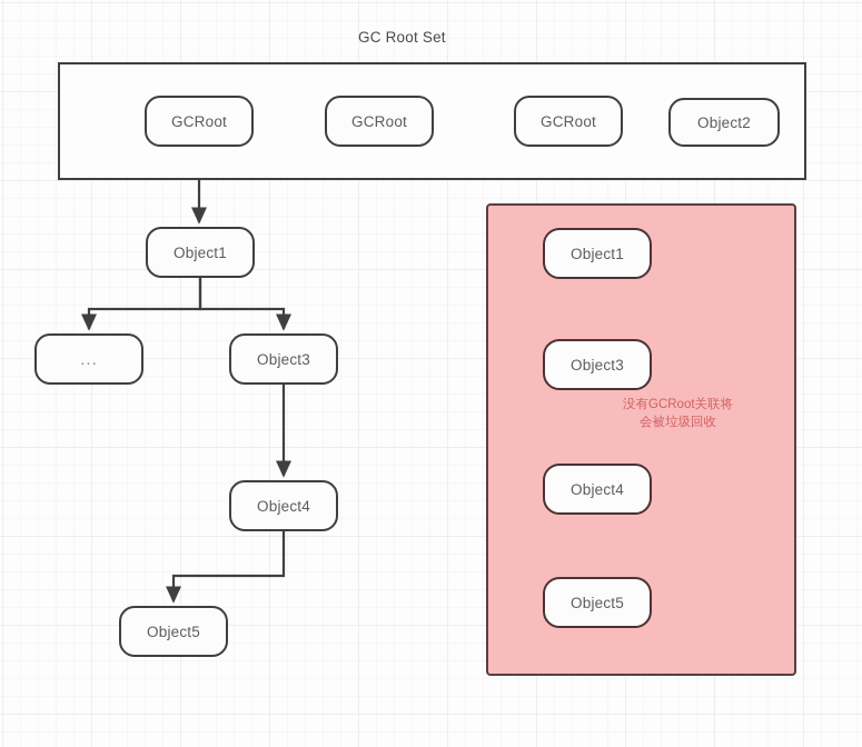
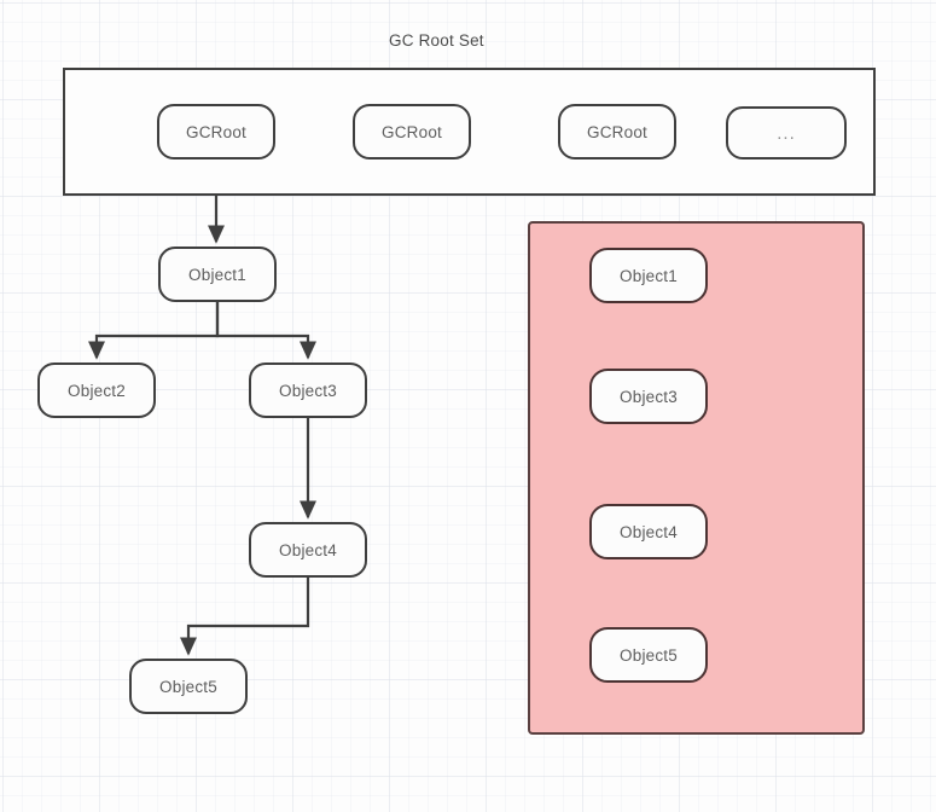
  GC Root Set
  GCRoot
  GCRoot
  GCRoot
- Object2
+ ...
  Object1
- ...
+ Object2
  Object3
  Object4
  Object5
  Object1
  Object3
  Object4
  Object5
- 没有GCRoot关联将
- 会被垃圾回收
